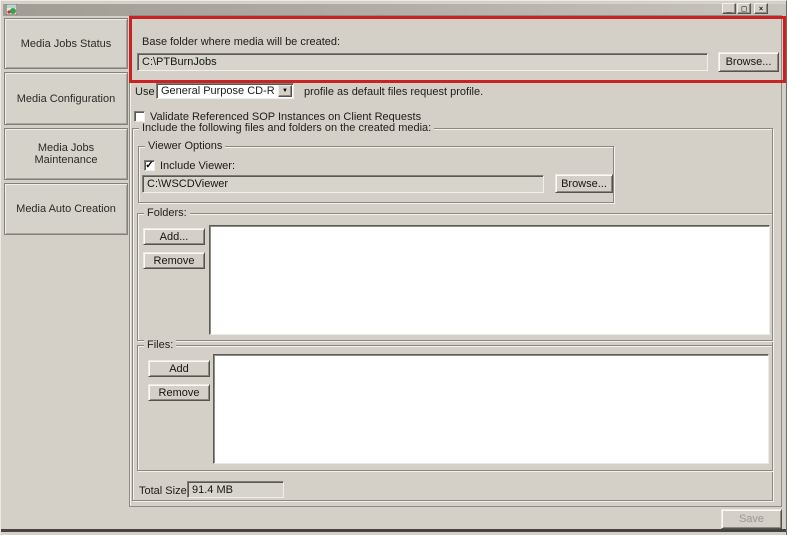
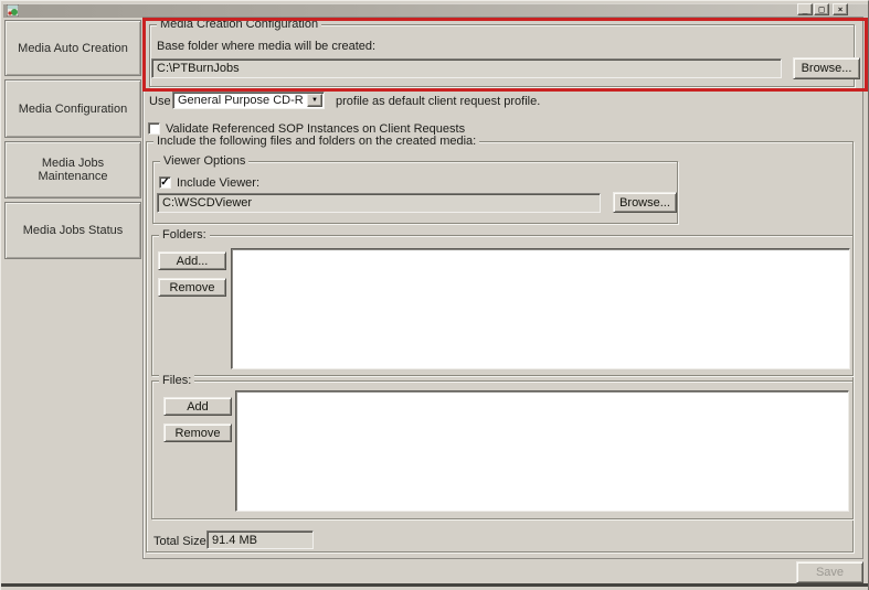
  _
  □
  ×
- Media Jobs Status
+ Media Auto Creation
  Media Configuration
  Media Jobs Maintenance
- Media Auto Creation
+ Media Jobs Status
+ Media Creation Configuration
  Base folder where media will be created:
  C:\PTBurnJobs
  Browse...
  Use
  General Purpose CD-R
- profile as default files request profile.
+ profile as default client request profile.
  Validate Referenced SOP Instances on Client Requests
  Include the following files and folders on the created media:
  Viewer Options
  ✓
  Include Viewer:
  C:\WSCDViewer
  Browse...
  Folders:
  Add...
  Remove
  Files:
  Add
  Remove
  Total Size
  91.4 MB
  Save
